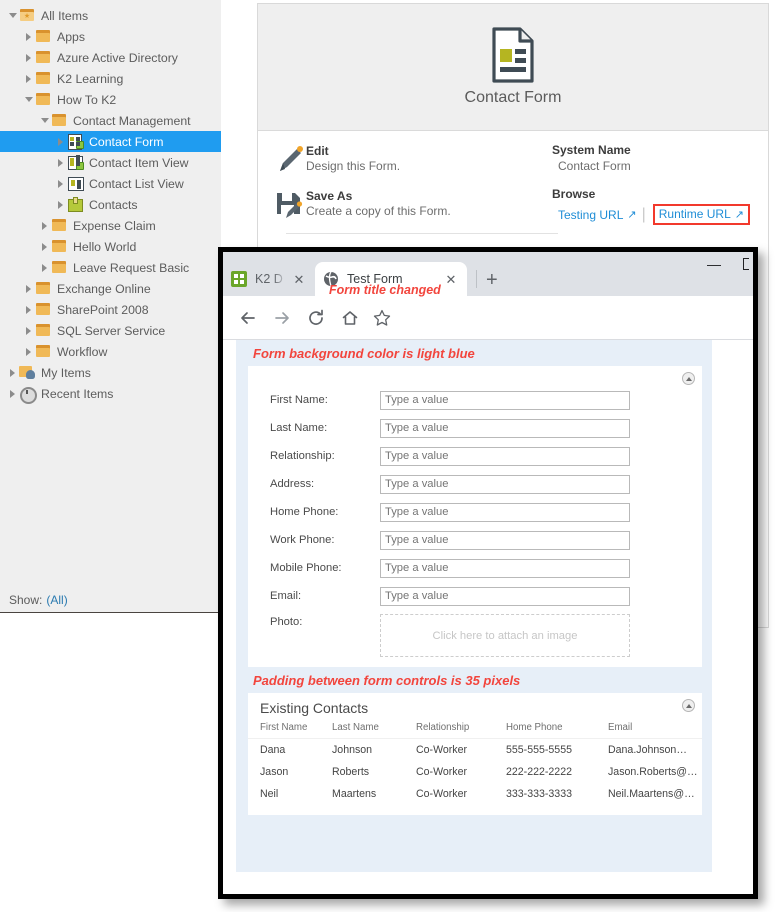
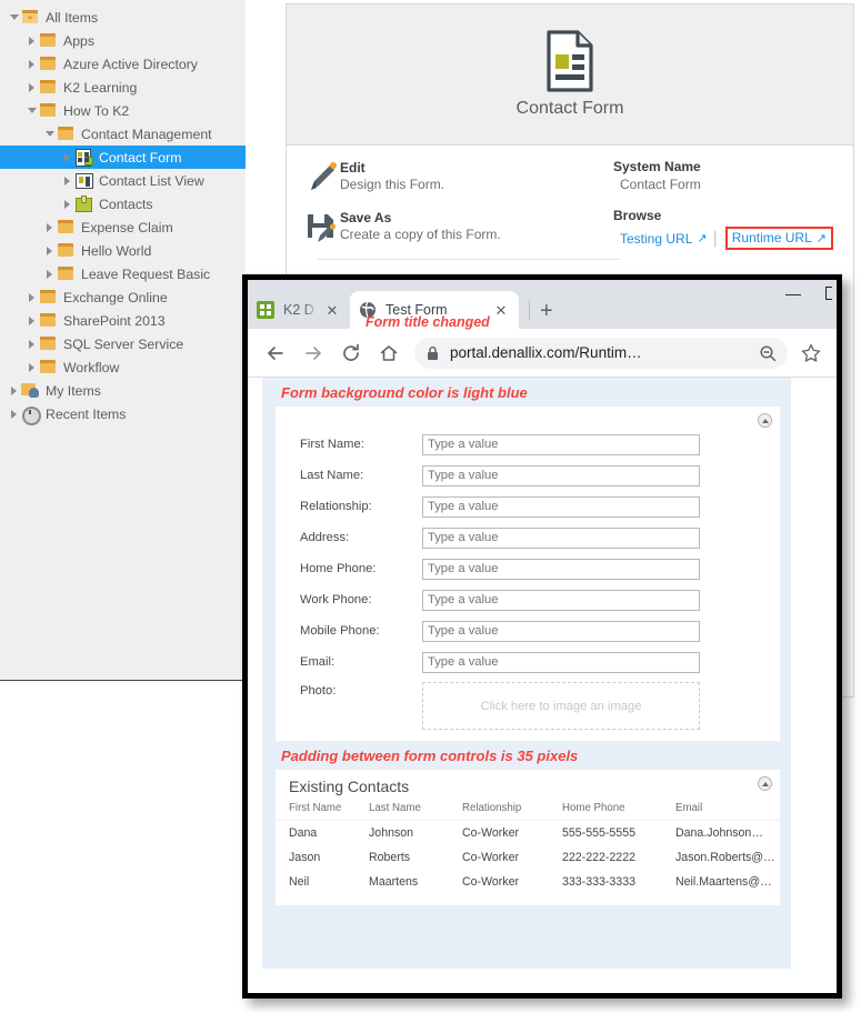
  All Items
  Apps
  Azure Active Directory
  K2 Learning
  How To K2
  Contact Management
  Contact Form
- Contact Item View
  Contact List View
  Contacts
  Expense Claim
  Hello World
  Leave Request Basic
  Exchange Online
- SharePoint 2008
+ SharePoint 2013
  SQL Server Service
  Workflow
  My Items
  Recent Items
- Show:
- (All)
  Contact Form
  Edit
  Design this Form.
  Save As
  Create a copy of this Form.
  System Name
  Contact Form
  Browse
  Testing URL
  ↗
  |
  Runtime URL
  ↗
  K2 D
  ✕
  Test Form
  ✕
  +
  —
  Form title changed
+ portal.denallix.com/Runtim…
  Form background color is light blue
  First Name:
  Type a value
  Last Name:
  Type a value
  Relationship:
  Type a value
  Address:
  Type a value
  Home Phone:
  Type a value
  Work Phone:
  Type a value
  Mobile Phone:
  Type a value
  Email:
  Type a value
  Photo:
- Click here to attach an image
+ Click here to image an image
  Padding between form controls is 35 pixels
  Existing Contacts
  First Name	Last Name	Relationship	Home Phone	Email
  Dana	Johnson	Co-Worker	555-555-5555	Dana.Johnson…
  Jason	Roberts	Co-Worker	222-222-2222	Jason.Roberts@…
  Neil	Maartens	Co-Worker	333-333-3333	Neil.Maartens@…
